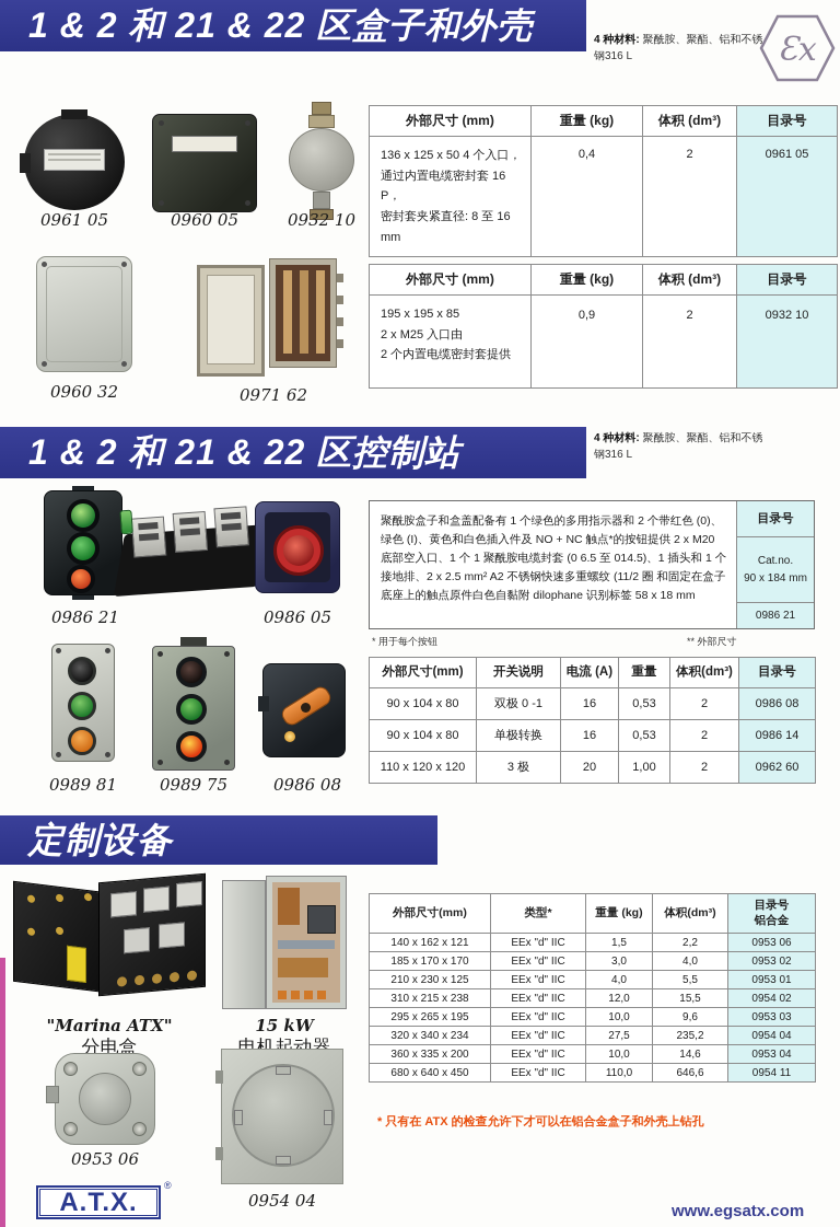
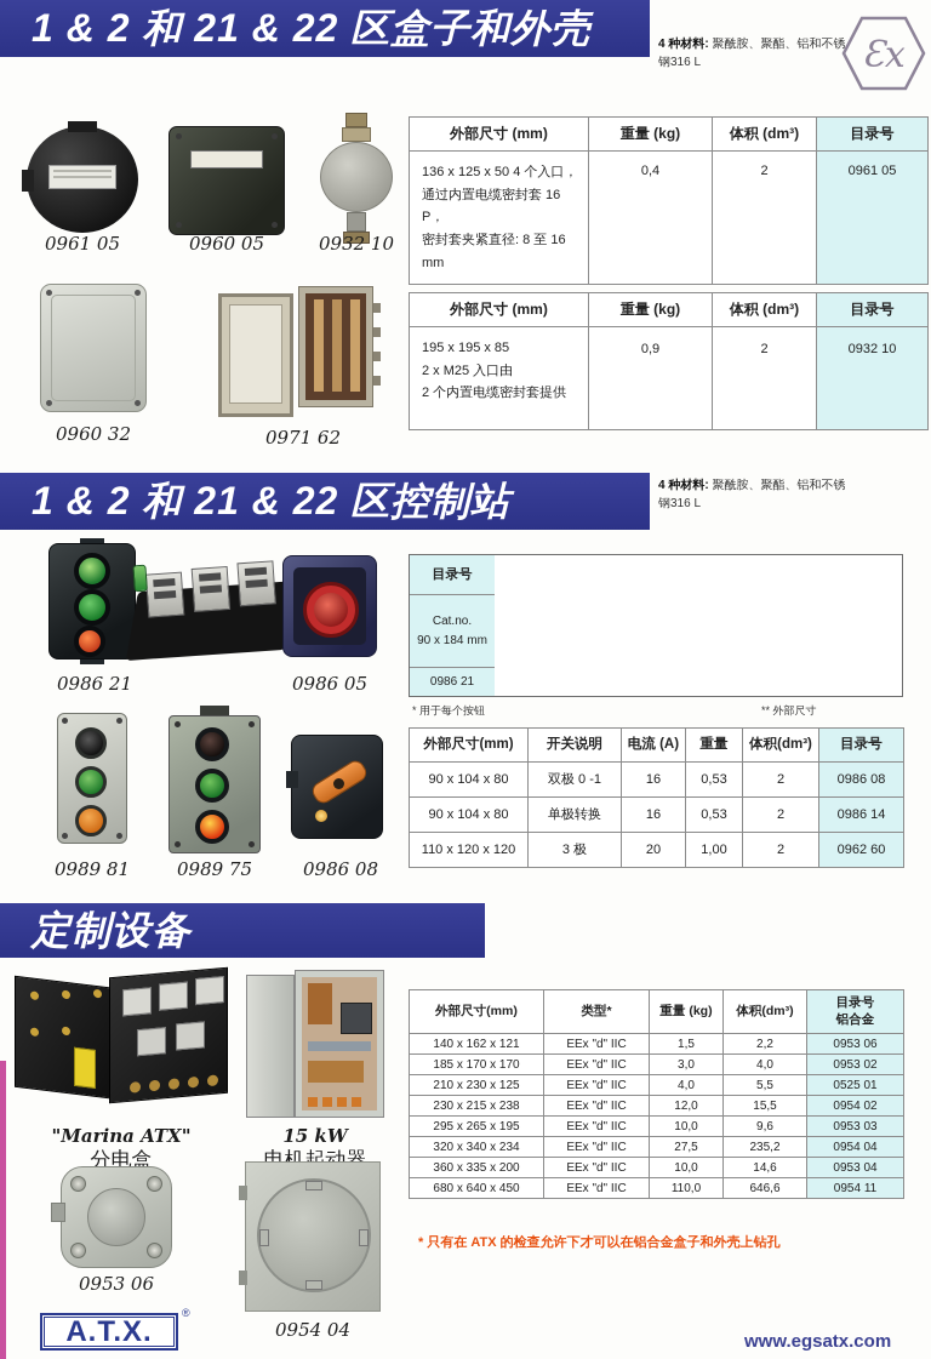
  1 & 2 和 21 & 22 区盒子和外壳
  4 种材料: 聚酰胺、聚酯、铝和不锈钢316 L
  Ɛx
  0961 05
  0960 05
  0932 10
  外部尺寸 (mm)	重量 (kg)	体积 (dm³)	目录号
  136 x 125 x 50 4 个入口， 通过内置电缆密封套 16 P， 密封套夹紧直径: 8 至 16 mm	0,4	2	0961 05
  0960 32
  0971 62
  外部尺寸 (mm)	重量 (kg)	体积 (dm³)	目录号
  195 x 195 x 85 2 x M25 入口由 2 个内置电缆密封套提供	0,9	2	0932 10
  1 & 2 和 21 & 22 区控制站
  4 种材料: 聚酰胺、聚酯、铝和不锈钢316 L
  0986 21
  0986 05
- 聚酰胺盒子和盒盖配备有 1 个绿色的多用指示器和 2 个带红色 (0)、绿色 (I)、黄色和白色插入件及 NO + NC 触点*的按钮提供 2 x M20 底部空入口、1 个 1 聚酰胺电缆封套 (0 6.5 至 014.5)、1 插头和 1 个接地排、2 x 2.5 mm² A2 不锈钢快速多重螺纹 (11/2 圈 和固定在盒子底座上的触点原件白色自黏附 dilophane 识别标签 58 x 18 mm
  目录号
  Cat.no.
  90 x 184 mm
  0986 21
  * 用于每个按钮
  ** 外部尺寸
  0989 81
  0989 75
  0986 08
  外部尺寸(mm)	开关说明	电流 (A)	重量	体积(dm³)	目录号
  90 x 104 x 80	双极 0 -1	16	0,53	2	0986 08
  90 x 104 x 80	单极转换	16	0,53	2	0986 14
  110 x 120 x 120	3 极	20	1,00	2	0962 60
  定制设备
  "Marina ATX"
  分电盒
  15 kW
  电机起动器
  0953 06
  0954 04
  外部尺寸(mm)	类型*	重量 (kg)	体积(dm³)	目录号 铝合金
  140 x 162 x 121	EEx "d" IIC	1,5	2,2	0953 06
  185 x 170 x 170	EEx "d" IIC	3,0	4,0	0953 02
- 210 x 230 x 125	EEx "d" IIC	4,0	5,5	0953 01
+ 210 x 230 x 125	EEx "d" IIC	4,0	5,5	0525 01
- 310 x 215 x 238	EEx "d" IIC	12,0	15,5	0954 02
+ 230 x 215 x 238	EEx "d" IIC	12,0	15,5	0954 02
  295 x 265 x 195	EEx "d" IIC	10,0	9,6	0953 03
  320 x 340 x 234	EEx "d" IIC	27,5	235,2	0954 04
  360 x 335 x 200	EEx "d" IIC	10,0	14,6	0953 04
  680 x 640 x 450	EEx "d" IIC	110,0	646,6	0954 11
  * 只有在 ATX 的检查允许下才可以在铝合金盒子和外壳上钻孔
  A.T.X.
  ®
  www.egsatx.com
